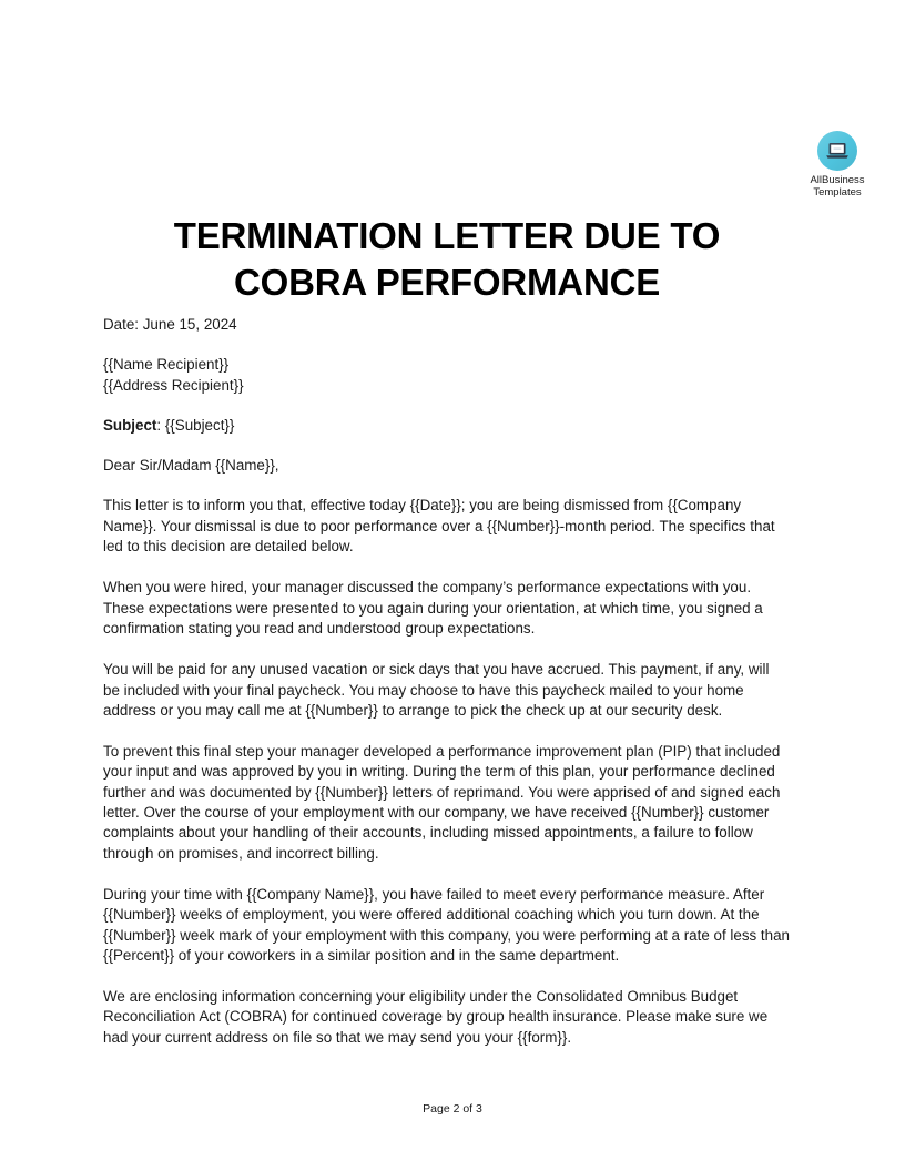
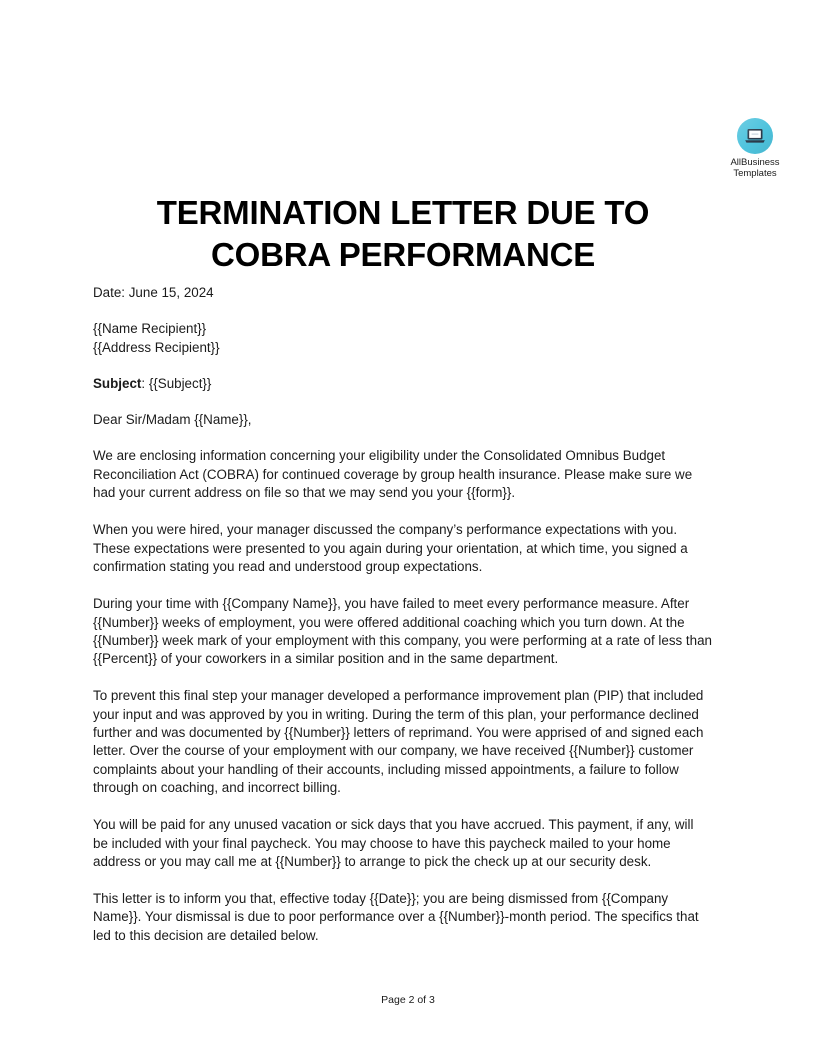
  AllBusiness
  Templates
  TERMINATION LETTER DUE TO COBRA PERFORMANCE
  Date: June 15, 2024
  {{Name Recipient}}
  {{Address Recipient}}
  Subject: {{Subject}}
  Dear Sir/Madam {{Name}},
- This letter is to inform you that, effective today {{Date}}; you are being dismissed from {{Company Name}}. Your dismissal is due to poor performance over a {{Number}}-month period. The specifics that led to this decision are detailed below.
+ We are enclosing information concerning your eligibility under the Consolidated Omnibus Budget Reconciliation Act (COBRA) for continued coverage by group health insurance. Please make sure we had your current address on file so that we may send you your {{form}}.
  When you were hired, your manager discussed the company’s performance expectations with you. These expectations were presented to you again during your orientation, at which time, you signed a confirmation stating you read and understood group expectations.
- You will be paid for any unused vacation or sick days that you have accrued. This payment, if any, will be included with your final paycheck. You may choose to have this paycheck mailed to your home address or you may call me at {{Number}} to arrange to pick the check up at our security desk.
+ During your time with {{Company Name}}, you have failed to meet every performance measure. After {{Number}} weeks of employment, you were offered additional coaching which you turn down. At the {{Number}} week mark of your employment with this company, you were performing at a rate of less than {{Percent}} of your coworkers in a similar position and in the same department.
- To prevent this final step your manager developed a performance improvement plan (PIP) that included your input and was approved by you in writing. During the term of this plan, your performance declined further and was documented by {{Number}} letters of reprimand. You were apprised of and signed each letter. Over the course of your employment with our company, we have received {{Number}} customer complaints about your handling of their accounts, including missed appointments, a failure to follow through on promises, and incorrect billing.
+ To prevent this final step your manager developed a performance improvement plan (PIP) that included your input and was approved by you in writing. During the term of this plan, your performance declined further and was documented by {{Number}} letters of reprimand. You were apprised of and signed each letter. Over the course of your employment with our company, we have received {{Number}} customer complaints about your handling of their accounts, including missed appointments, a failure to follow through on coaching, and incorrect billing.
- During your time with {{Company Name}}, you have failed to meet every performance measure. After {{Number}} weeks of employment, you were offered additional coaching which you turn down. At the {{Number}} week mark of your employment with this company, you were performing at a rate of less than {{Percent}} of your coworkers in a similar position and in the same department.
+ You will be paid for any unused vacation or sick days that you have accrued. This payment, if any, will be included with your final paycheck. You may choose to have this paycheck mailed to your home address or you may call me at {{Number}} to arrange to pick the check up at our security desk.
- We are enclosing information concerning your eligibility under the Consolidated Omnibus Budget Reconciliation Act (COBRA) for continued coverage by group health insurance. Please make sure we had your current address on file so that we may send you your {{form}}.
+ This letter is to inform you that, effective today {{Date}}; you are being dismissed from {{Company Name}}. Your dismissal is due to poor performance over a {{Number}}-month period. The specifics that led to this decision are detailed below.
  Page 2 of 3
